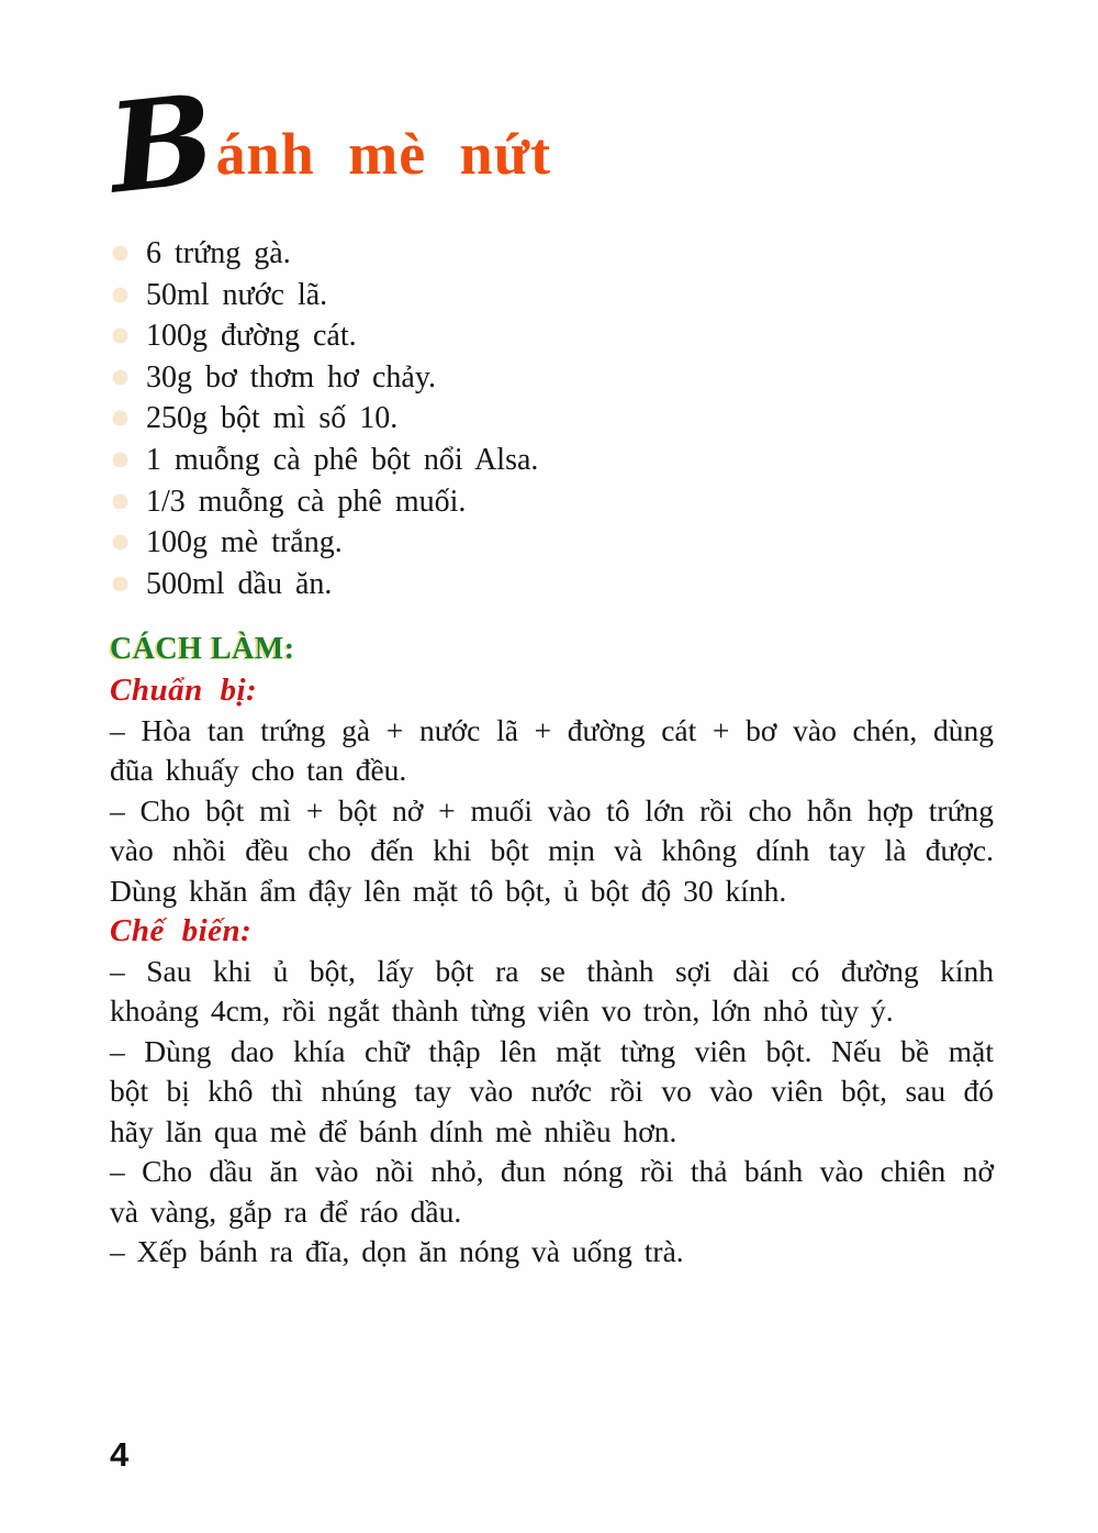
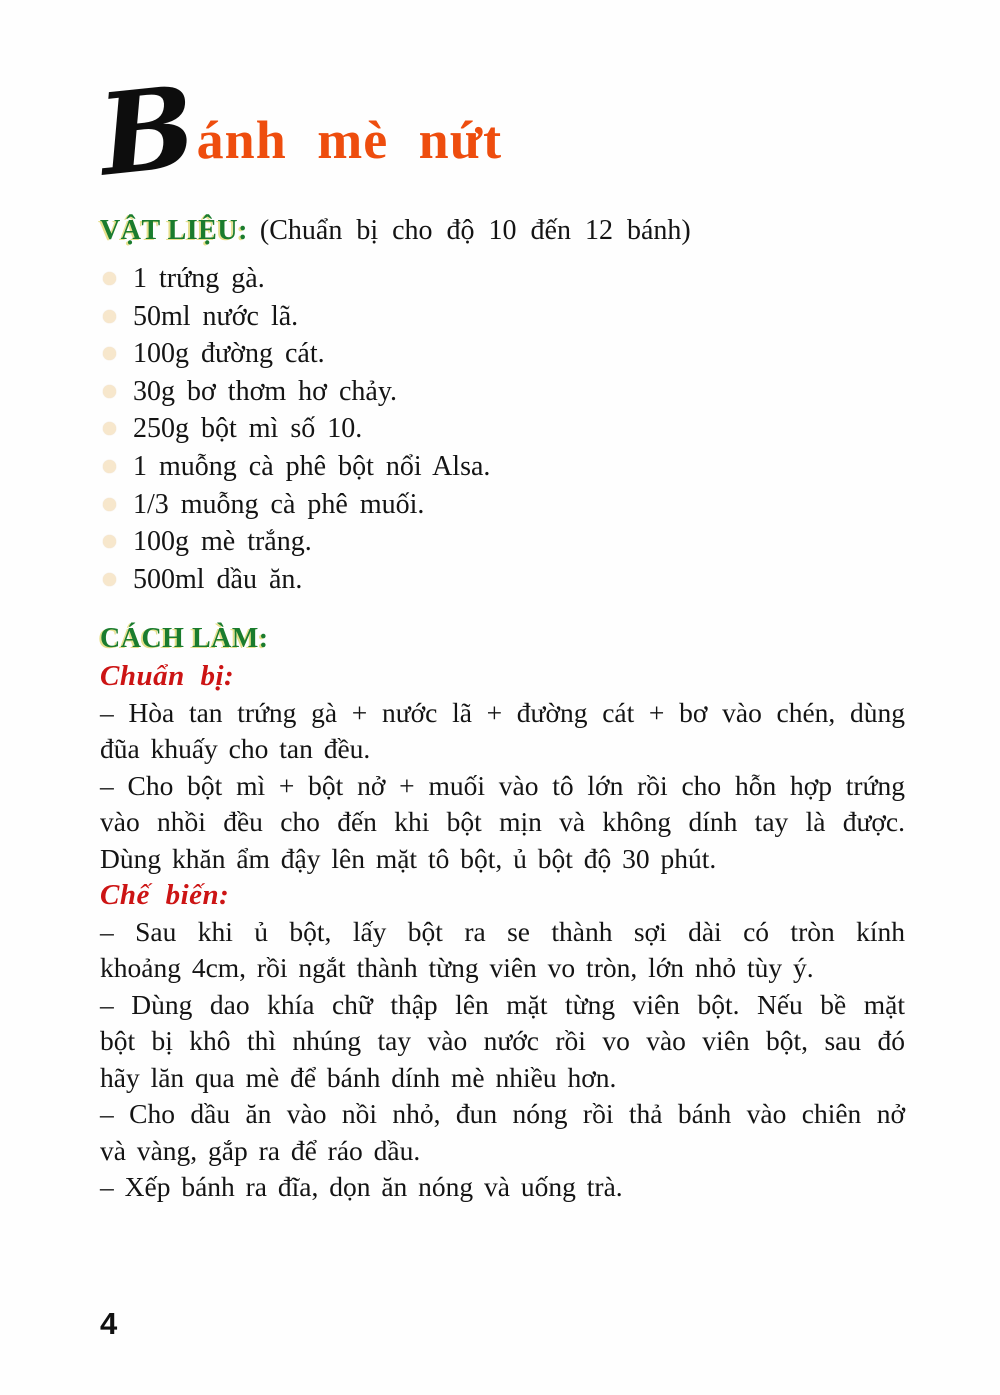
+ VẬT LIỆU: (Chuẩn bị cho độ 10 đến 12 bánh)
- 6 trứng gà.
+ 1 trứng gà.
  50ml nước lã.
  100g đường cát.
  30g bơ thơm hơ chảy.
  250g bột mì số 10.
  1 muỗng cà phê bột nổi Alsa.
  1/3 muỗng cà phê muối.
  100g mè trắng.
  500ml dầu ăn.
  CÁCH LÀM:
  Chuẩn bị:
  – Hòa tan trứng gà + nước lã + đường cát + bơ vào chén, dùng
  đũa khuấy cho tan đều.
  – Cho bột mì + bột nở + muối vào tô lớn rồi cho hỗn hợp trứng
  vào nhồi đều cho đến khi bột mịn và không dính tay là được.
- Dùng khăn ẩm đậy lên mặt tô bột, ủ bột độ 30 kính.
+ Dùng khăn ẩm đậy lên mặt tô bột, ủ bột độ 30 phút.
  Chế biến:
- – Sau khi ủ bột, lấy bột ra se thành sợi dài có đường kính
+ – Sau khi ủ bột, lấy bột ra se thành sợi dài có tròn kính
  khoảng 4cm, rồi ngắt thành từng viên vo tròn, lớn nhỏ tùy ý.
  – Dùng dao khía chữ thập lên mặt từng viên bột. Nếu bề mặt
  bột bị khô thì nhúng tay vào nước rồi vo vào viên bột, sau đó
  hãy lăn qua mè để bánh dính mè nhiều hơn.
  – Cho dầu ăn vào nồi nhỏ, đun nóng rồi thả bánh vào chiên nở
  và vàng, gắp ra để ráo dầu.
  – Xếp bánh ra đĩa, dọn ăn nóng và uống trà.
  4
